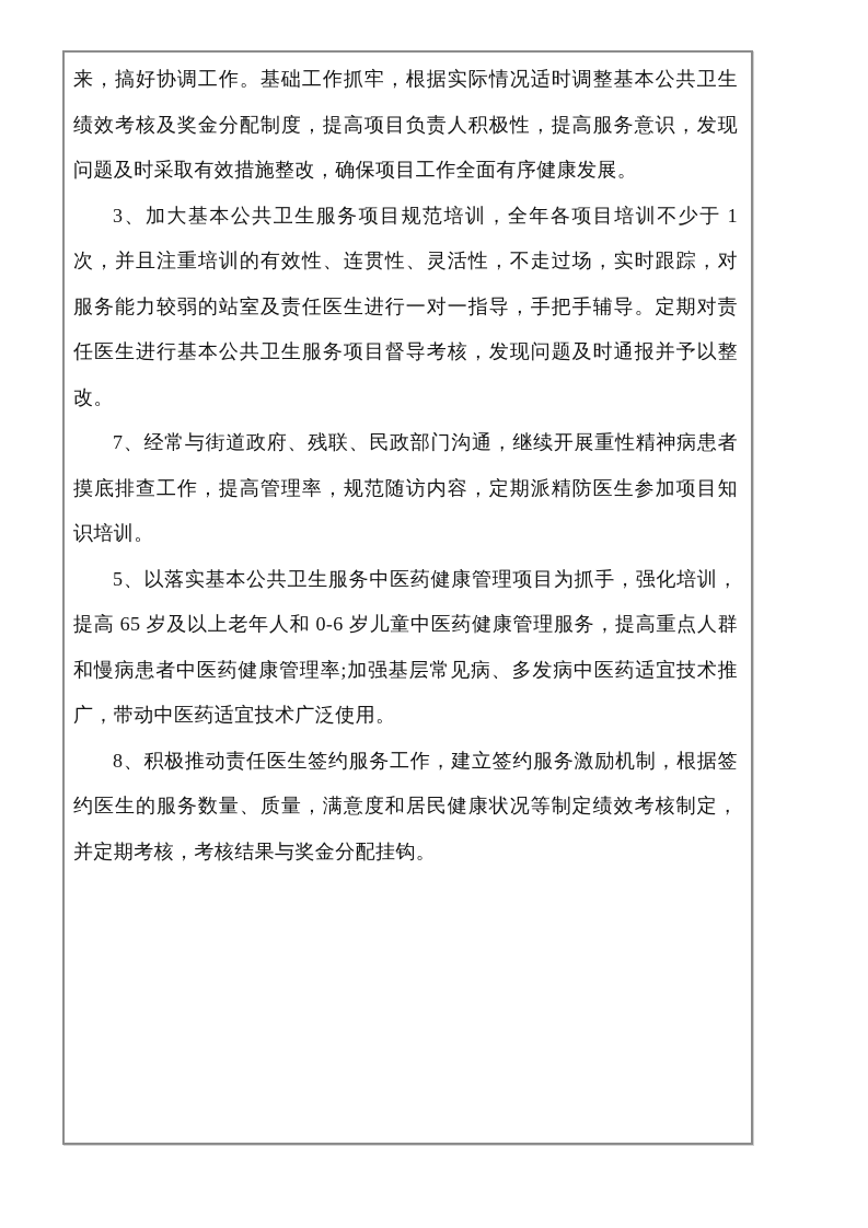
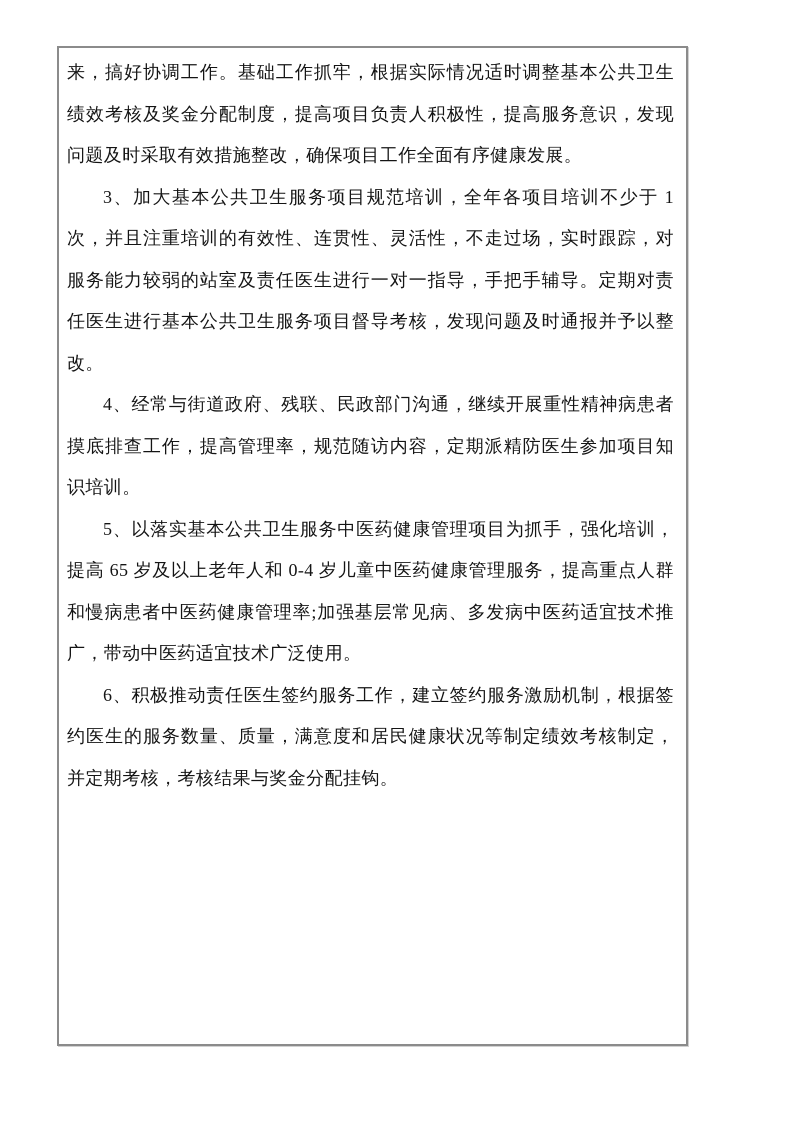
  来，搞好协调工作。基础工作抓牢，根据实际情况适时调整基本公共卫生绩效考核及奖金分配制度，提高项目负责人积极性，提高服务意识，发现问题及时采取有效措施整改，确保项目工作全面有序健康发展。
  3、加大基本公共卫生服务项目规范培训，全年各项目培训不少于 1 次，并且注重培训的有效性、连贯性、灵活性，不走过场，实时跟踪，对服务能力较弱的站室及责任医生进行一对一指导，手把手辅导。定期对责任医生进行基本公共卫生服务项目督导考核，发现问题及时通报并予以整改。
- 7、经常与街道政府、残联、民政部门沟通，继续开展重性精神病患者摸底排查工作，提高管理率，规范随访内容，定期派精防医生参加项目知识培训。
+ 4、经常与街道政府、残联、民政部门沟通，继续开展重性精神病患者摸底排查工作，提高管理率，规范随访内容，定期派精防医生参加项目知识培训。
- 5、以落实基本公共卫生服务中医药健康管理项目为抓手，强化培训，提高 65 岁及以上老年人和 0-6 岁儿童中医药健康管理服务，提高重点人群和慢病患者中医药健康管理率;加强基层常见病、多发病中医药适宜技术推广，带动中医药适宜技术广泛使用。
+ 5、以落实基本公共卫生服务中医药健康管理项目为抓手，强化培训，提高 65 岁及以上老年人和 0-4 岁儿童中医药健康管理服务，提高重点人群和慢病患者中医药健康管理率;加强基层常见病、多发病中医药适宜技术推广，带动中医药适宜技术广泛使用。
- 8、积极推动责任医生签约服务工作，建立签约服务激励机制，根据签约医生的服务数量、质量，满意度和居民健康状况等制定绩效考核制定，并定期考核，考核结果与奖金分配挂钩。
+ 6、积极推动责任医生签约服务工作，建立签约服务激励机制，根据签约医生的服务数量、质量，满意度和居民健康状况等制定绩效考核制定，并定期考核，考核结果与奖金分配挂钩。
